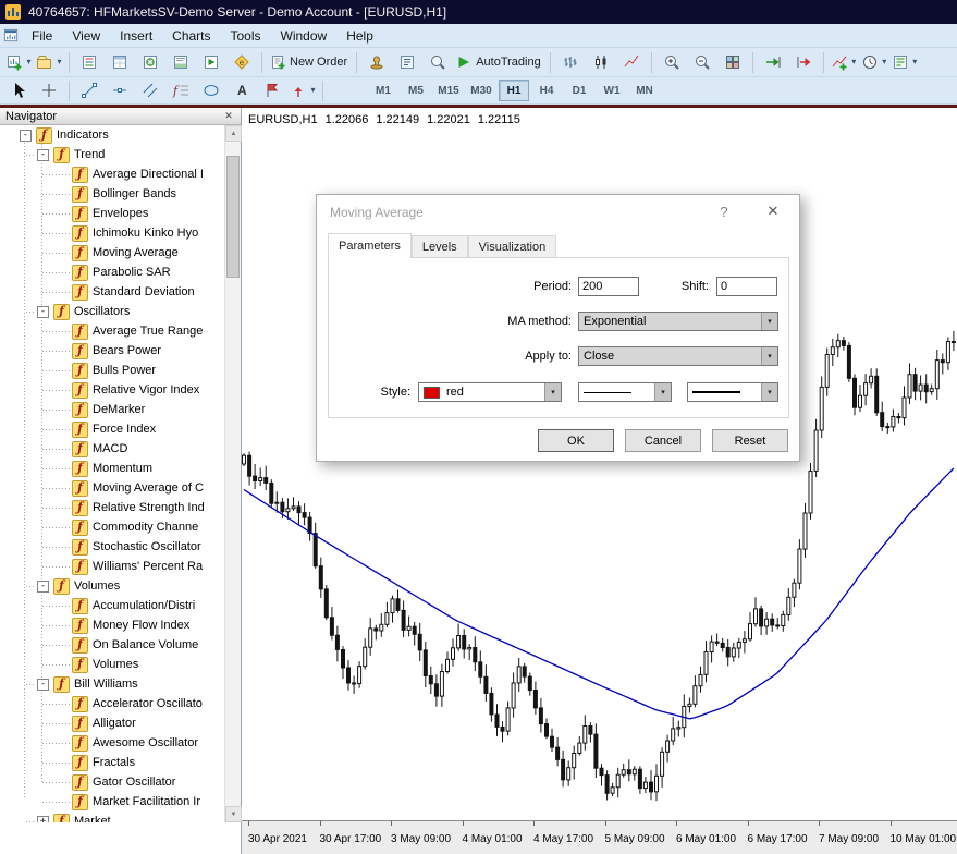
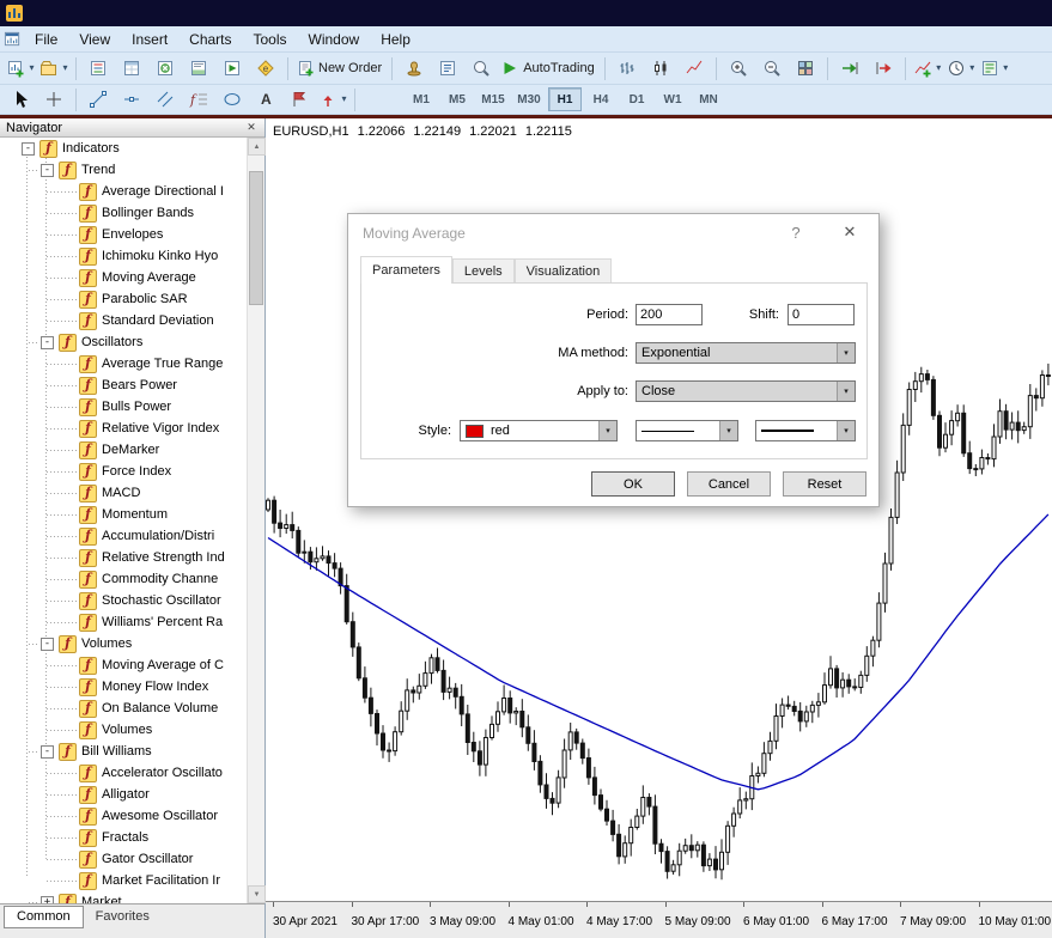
- 40764657: HFMarketsSV-Demo Server - Demo Account - [EURUSD,H1]
  File
  View
  Insert
  Charts
  Tools
  Window
  Help
  ▾
  ▾
  e
  New Order
  AutoTrading
  ▾
  ▾
  ▾
  f
  A
  ▾
  M1
  M5
  M15
  M30
  H1
  H4
  D1
  W1
  MN
  Navigator
  ✕
  -
  ƒ
  Indicators
  -
  ƒ
  Trend
  ƒ
  Average Directional I
  ƒ
  Bollinger Bands
  ƒ
  Envelopes
  ƒ
  Ichimoku Kinko Hyo
  ƒ
  Moving Average
  ƒ
  Parabolic SAR
  ƒ
  Standard Deviation
  -
  ƒ
  Oscillators
  ƒ
  Average True Range
  ƒ
  Bears Power
  ƒ
  Bulls Power
  ƒ
  Relative Vigor Index
  ƒ
  DeMarker
  ƒ
  Force Index
  ƒ
  MACD
  ƒ
  Momentum
  ƒ
- Moving Average of C
+ Accumulation/Distri
  ƒ
  Relative Strength Ind
  ƒ
  Commodity Channe
  ƒ
  Stochastic Oscillator
  ƒ
  Williams' Percent Ra
  -
  ƒ
  Volumes
  ƒ
- Accumulation/Distri
+ Moving Average of C
  ƒ
  Money Flow Index
  ƒ
  On Balance Volume
  ƒ
  Volumes
  -
  ƒ
  Bill Williams
  ƒ
  Accelerator Oscillato
  ƒ
  Alligator
  ƒ
  Awesome Oscillator
  ƒ
  Fractals
  ƒ
  Gator Oscillator
  ƒ
  Market Facilitation Ir
  +
  ƒ
  Market
+ Common
+ Favorites
  EURUSD,H1
  1.22066
  1.22149
  1.22021
  1.22115
  30 Apr 2021
  30 Apr 17:00
  3 May 09:00
  4 May 01:00
  4 May 17:00
  5 May 09:00
  6 May 01:00
  6 May 17:00
  7 May 09:00
  10 May 01:00
  Moving Average
  ?
  ✕
  Parameters
  Levels
  Visualization
  Period:
  200
  Shift:
  0
  MA method:
  Exponential
  Apply to:
  Close
  Style:
  red
  OK
  Cancel
  Reset
